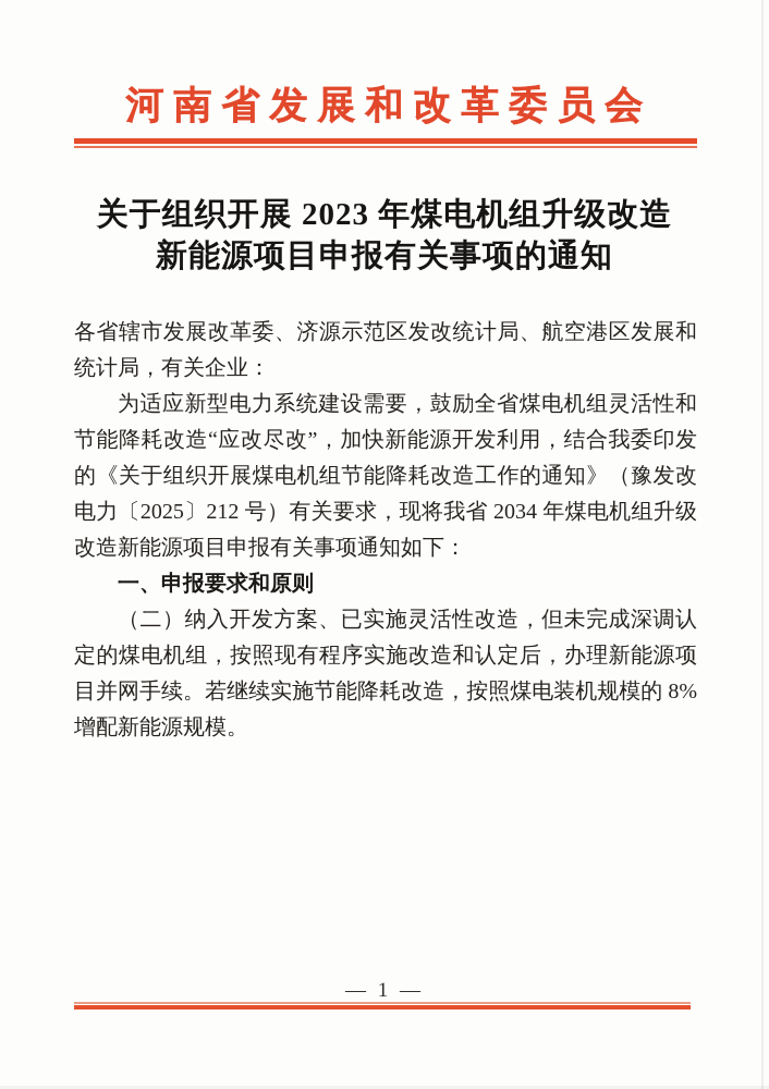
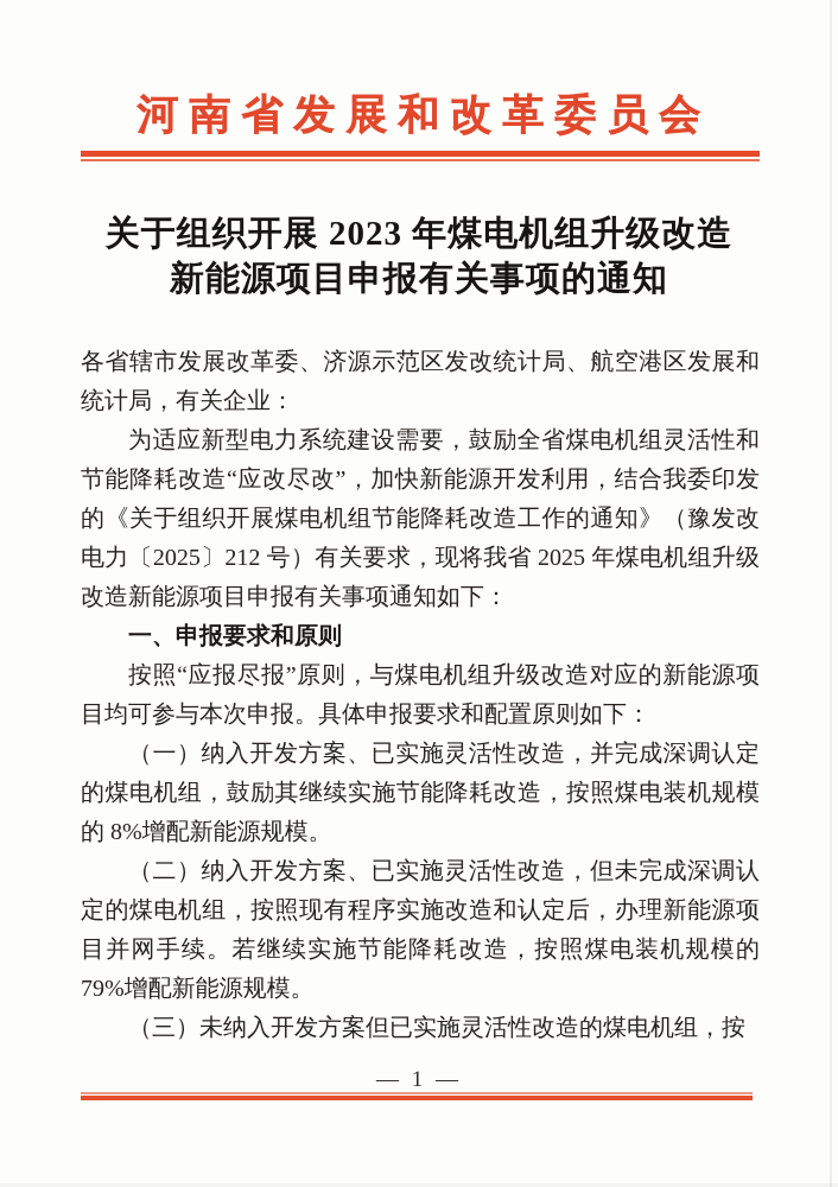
  河南省发展和改革委员会
  关于组织开展 2023 年煤电机组升级改造
  新能源项目申报有关事项的通知
  各省辖市发展改革委、济源示范区发改统计局、航空港区发展和统计局，有关企业：
- 为适应新型电力系统建设需要，鼓励全省煤电机组灵活性和节能降耗改造“应改尽改”，加快新能源开发利用，结合我委印发的《关于组织开展煤电机组节能降耗改造工作的通知》（豫发改电力〔2025〕212 号）有关要求，现将我省 2034 年煤电机组升级改造新能源项目申报有关事项通知如下：
+ 为适应新型电力系统建设需要，鼓励全省煤电机组灵活性和节能降耗改造“应改尽改”，加快新能源开发利用，结合我委印发的《关于组织开展煤电机组节能降耗改造工作的通知》（豫发改电力〔2025〕212 号）有关要求，现将我省 2025 年煤电机组升级改造新能源项目申报有关事项通知如下：
  一、申报要求和原则
+ 按照“应报尽报”原则，与煤电机组升级改造对应的新能源项目均可参与本次申报。具体申报要求和配置原则如下：
+ （一）纳入开发方案、已实施灵活性改造，并完成深调认定的煤电机组，鼓励其继续实施节能降耗改造，按照煤电装机规模的 8%增配新能源规模。
- （二）纳入开发方案、已实施灵活性改造，但未完成深调认定的煤电机组，按照现有程序实施改造和认定后，办理新能源项目并网手续。若继续实施节能降耗改造，按照煤电装机规模的 8%增配新能源规模。
+ （二）纳入开发方案、已实施灵活性改造，但未完成深调认定的煤电机组，按照现有程序实施改造和认定后，办理新能源项目并网手续。若继续实施节能降耗改造，按照煤电装机规模的 79%增配新能源规模。
+ （三）未纳入开发方案但已实施灵活性改造的煤电机组，按
  — 1 —
